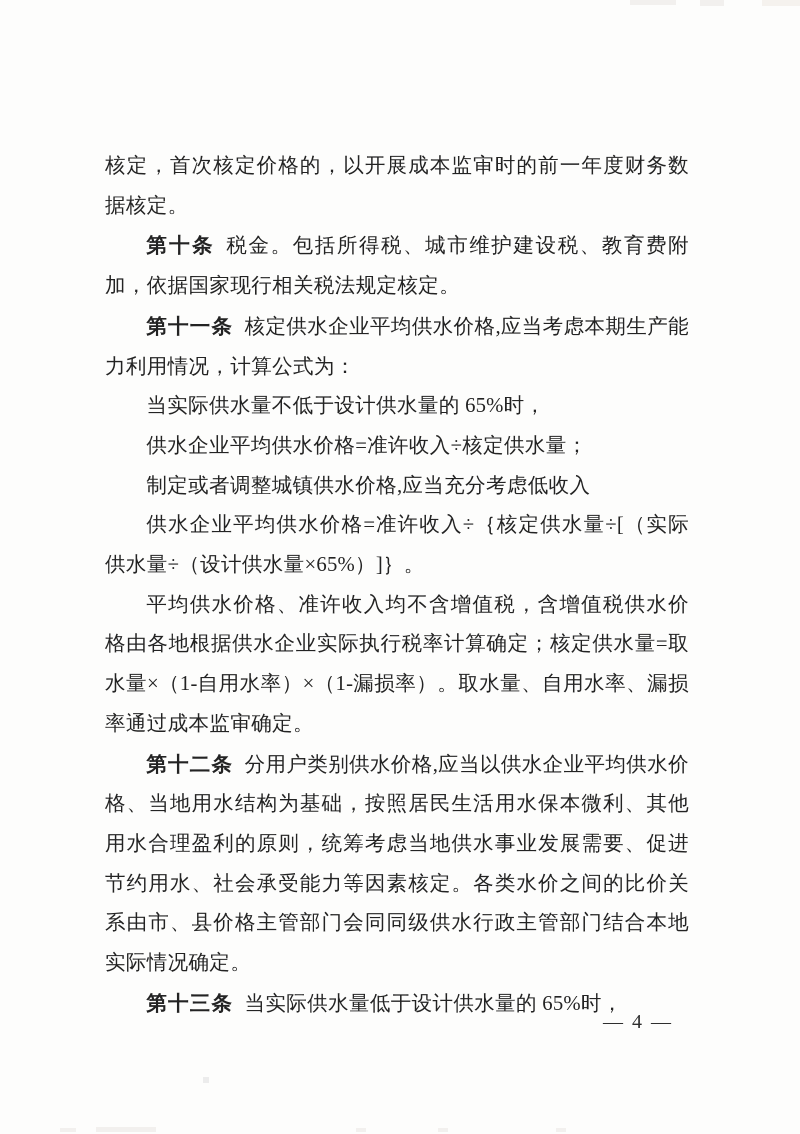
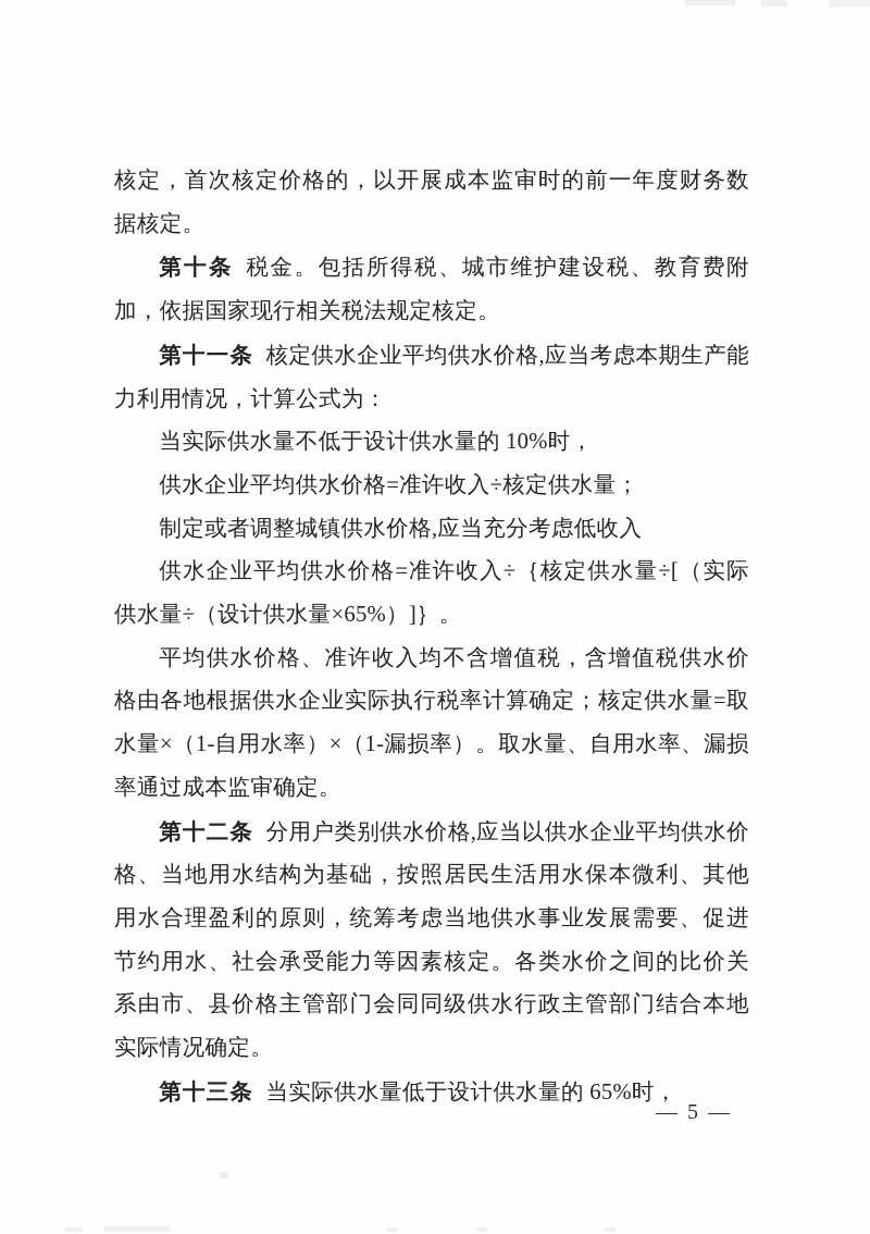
  核定，首次核定价格的，以开展成本监审时的前一年度财务数据核定。
  第十条 税金。包括所得税、城市维护建设税、教育费附加，依据国家现行相关税法规定核定。
  第十一条 核定供水企业平均供水价格,应当考虑本期生产能力利用情况，计算公式为：
- 当实际供水量不低于设计供水量的 65%时，
+ 当实际供水量不低于设计供水量的 10%时，
  供水企业平均供水价格=准许收入÷核定供水量；
  制定或者调整城镇供水价格,应当充分考虑低收入
  供水企业平均供水价格=准许收入÷｛核定供水量÷[（实际供水量÷（设计供水量×65%）]｝。
  平均供水价格、准许收入均不含增值税，含增值税供水价格由各地根据供水企业实际执行税率计算确定；核定供水量=取水量×（1-自用水率）×（1-漏损率）。取水量、自用水率、漏损率通过成本监审确定。
  第十二条 分用户类别供水价格,应当以供水企业平均供水价格、当地用水结构为基础，按照居民生活用水保本微利、其他用水合理盈利的原则，统筹考虑当地供水事业发展需要、促进节约用水、社会承受能力等因素核定。各类水价之间的比价关系由市、县价格主管部门会同同级供水行政主管部门结合本地实际情况确定。
  第十三条 当实际供水量低于设计供水量的 65%时，
- — 4 —
+ — 5 —
